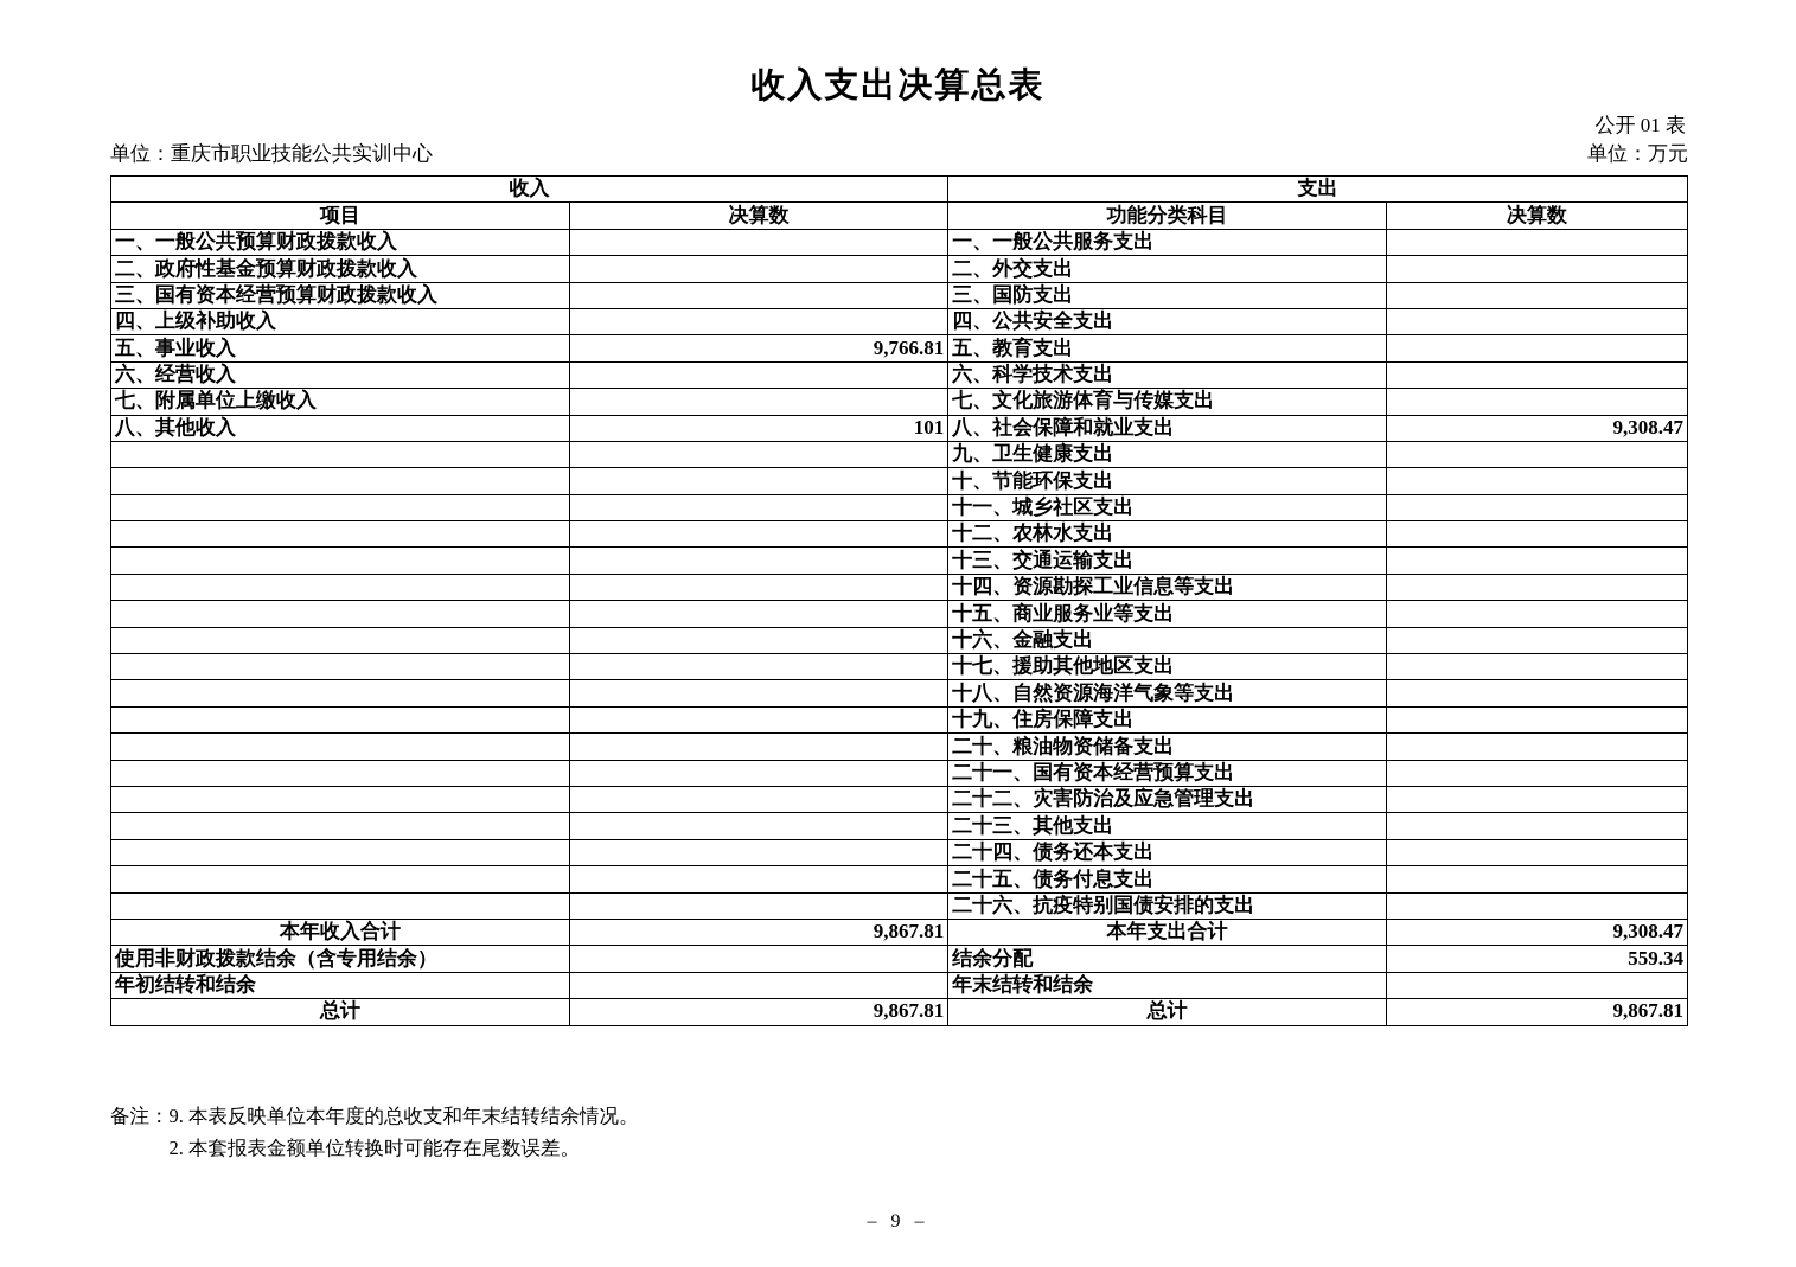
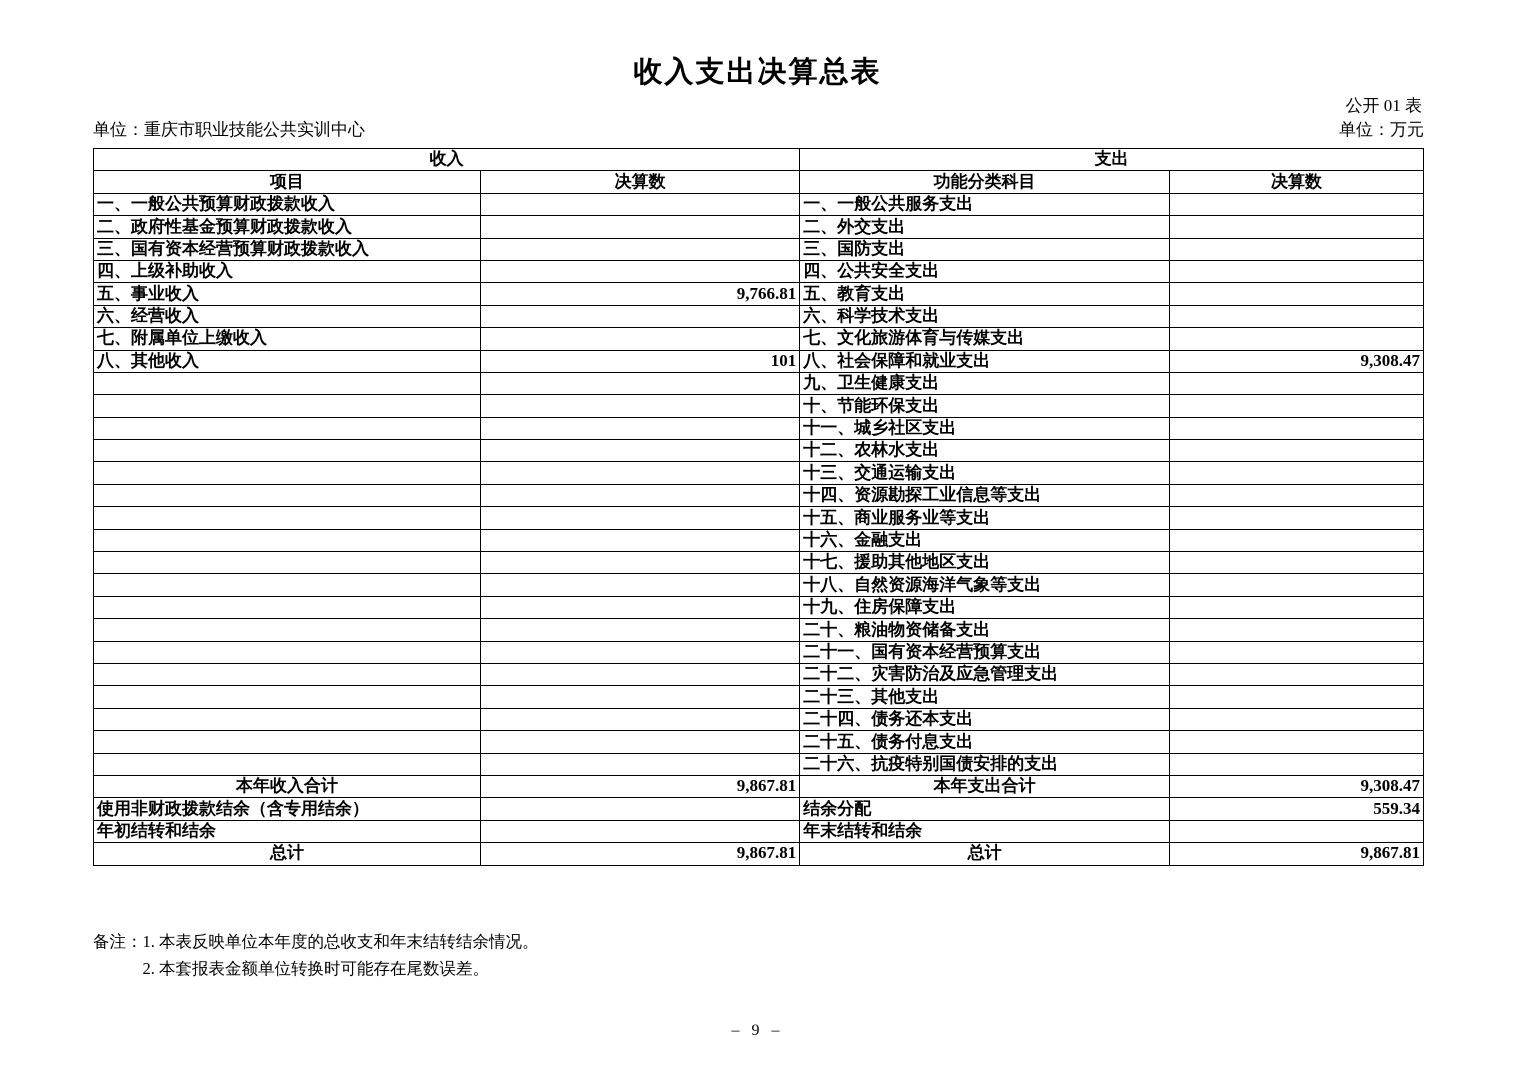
  收入支出决算总表
  公开 01 表
  单位：重庆市职业技能公共实训中心
  单位：万元
  收入	支出
  项目	决算数	功能分类科目	决算数
  一、一般公共预算财政拨款收入		一、一般公共服务支出
  二、政府性基金预算财政拨款收入		二、外交支出
  三、国有资本经营预算财政拨款收入		三、国防支出
  四、上级补助收入		四、公共安全支出
  五、事业收入	9,766.81	五、教育支出
  六、经营收入		六、科学技术支出
  七、附属单位上缴收入		七、文化旅游体育与传媒支出
  八、其他收入	101	八、社会保障和就业支出	9,308.47
  		九、卫生健康支出
  		十、节能环保支出
  		十一、城乡社区支出
  		十二、农林水支出
  		十三、交通运输支出
  		十四、资源勘探工业信息等支出
  		十五、商业服务业等支出
  		十六、金融支出
  		十七、援助其他地区支出
  		十八、自然资源海洋气象等支出
  		十九、住房保障支出
  		二十、粮油物资储备支出
  		二十一、国有资本经营预算支出
  		二十二、灾害防治及应急管理支出
  		二十三、其他支出
  		二十四、债务还本支出
  		二十五、债务付息支出
  		二十六、抗疫特别国债安排的支出
  本年收入合计	9,867.81	本年支出合计	9,308.47
  使用非财政拨款结余（含专用结余）		结余分配	559.34
  年初结转和结余		年末结转和结余
  总计	9,867.81	总计	9,867.81
  备注：
- 9. 本表反映单位本年度的总收支和年末结转结余情况。
+ 1. 本表反映单位本年度的总收支和年末结转结余情况。
  2. 本套报表金额单位转换时可能存在尾数误差。
  – 9 –
